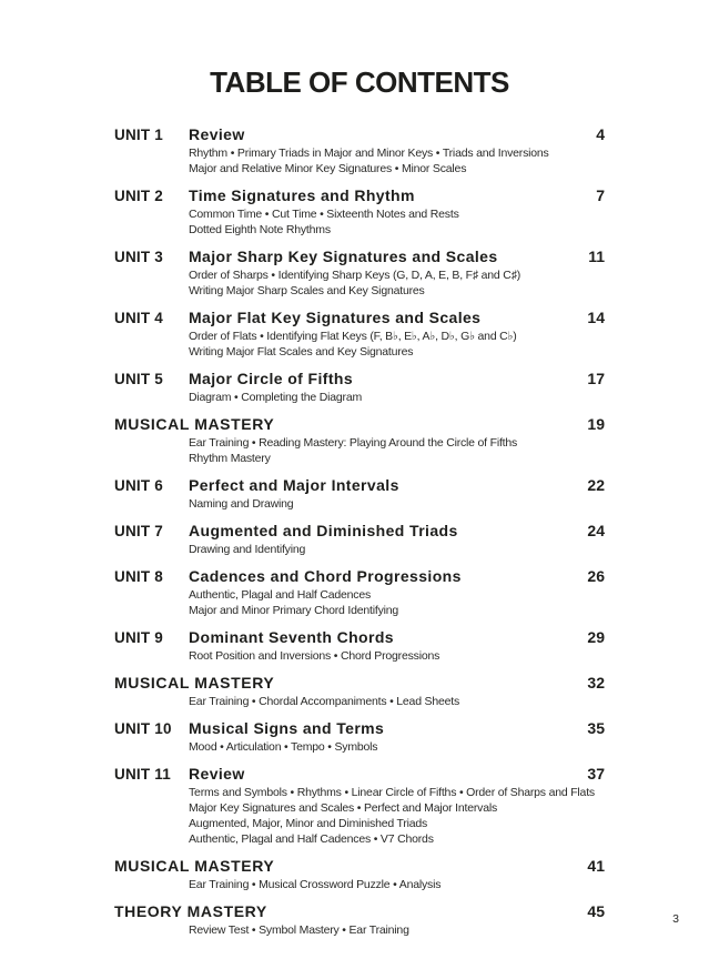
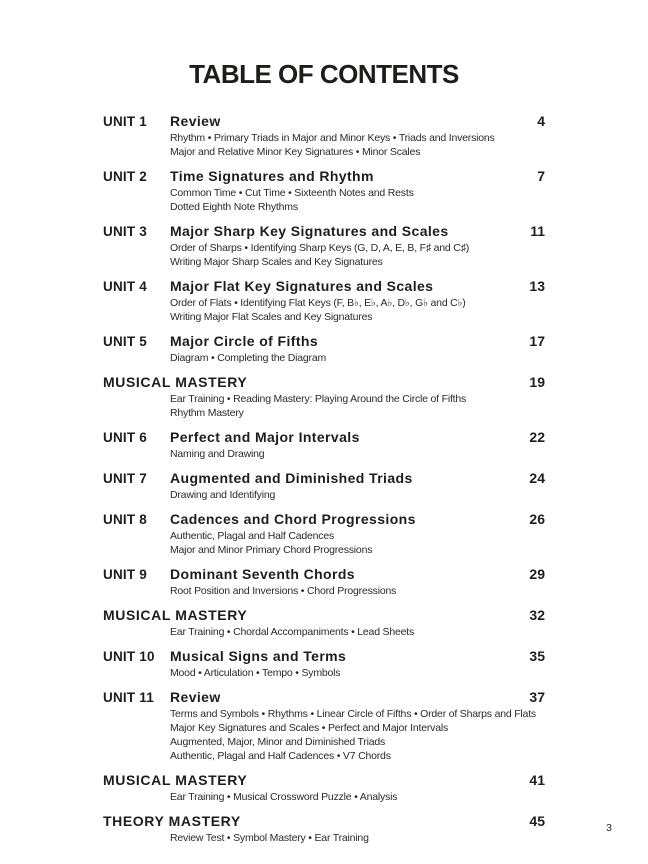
  TABLE OF CONTENTS
  UNIT 1
  Review
  4
  Rhythm • Primary Triads in Major and Minor Keys • Triads and Inversions
  Major and Relative Minor Key Signatures • Minor Scales
  UNIT 2
  Time Signatures and Rhythm
  7
  Common Time • Cut Time • Sixteenth Notes and Rests
  Dotted Eighth Note Rhythms
  UNIT 3
  Major Sharp Key Signatures and Scales
  11
  Order of Sharps • Identifying Sharp Keys (G, D, A, E, B, F♯ and C♯)
  Writing Major Sharp Scales and Key Signatures
  UNIT 4
  Major Flat Key Signatures and Scales
- 14
+ 13
  Order of Flats • Identifying Flat Keys (F, B♭, E♭, A♭, D♭, G♭ and C♭)
  Writing Major Flat Scales and Key Signatures
  UNIT 5
  Major Circle of Fifths
  17
  Diagram • Completing the Diagram
  MUSICAL MASTERY
  19
  Ear Training • Reading Mastery: Playing Around the Circle of Fifths
  Rhythm Mastery
  UNIT 6
  Perfect and Major Intervals
  22
  Naming and Drawing
  UNIT 7
  Augmented and Diminished Triads
  24
  Drawing and Identifying
  UNIT 8
  Cadences and Chord Progressions
  26
  Authentic, Plagal and Half Cadences
- Major and Minor Primary Chord Identifying
+ Major and Minor Primary Chord Progressions
  UNIT 9
  Dominant Seventh Chords
  29
  Root Position and Inversions • Chord Progressions
  MUSICAL MASTERY
  32
  Ear Training • Chordal Accompaniments • Lead Sheets
  UNIT 10
  Musical Signs and Terms
  35
  Mood • Articulation • Tempo • Symbols
  UNIT 11
  Review
  37
  Terms and Symbols • Rhythms • Linear Circle of Fifths • Order of Sharps and Flats
  Major Key Signatures and Scales • Perfect and Major Intervals
  Augmented, Major, Minor and Diminished Triads
  Authentic, Plagal and Half Cadences • V7 Chords
  MUSICAL MASTERY
  41
  Ear Training • Musical Crossword Puzzle • Analysis
  THEORY MASTERY
  45
  Review Test • Symbol Mastery • Ear Training
  3
